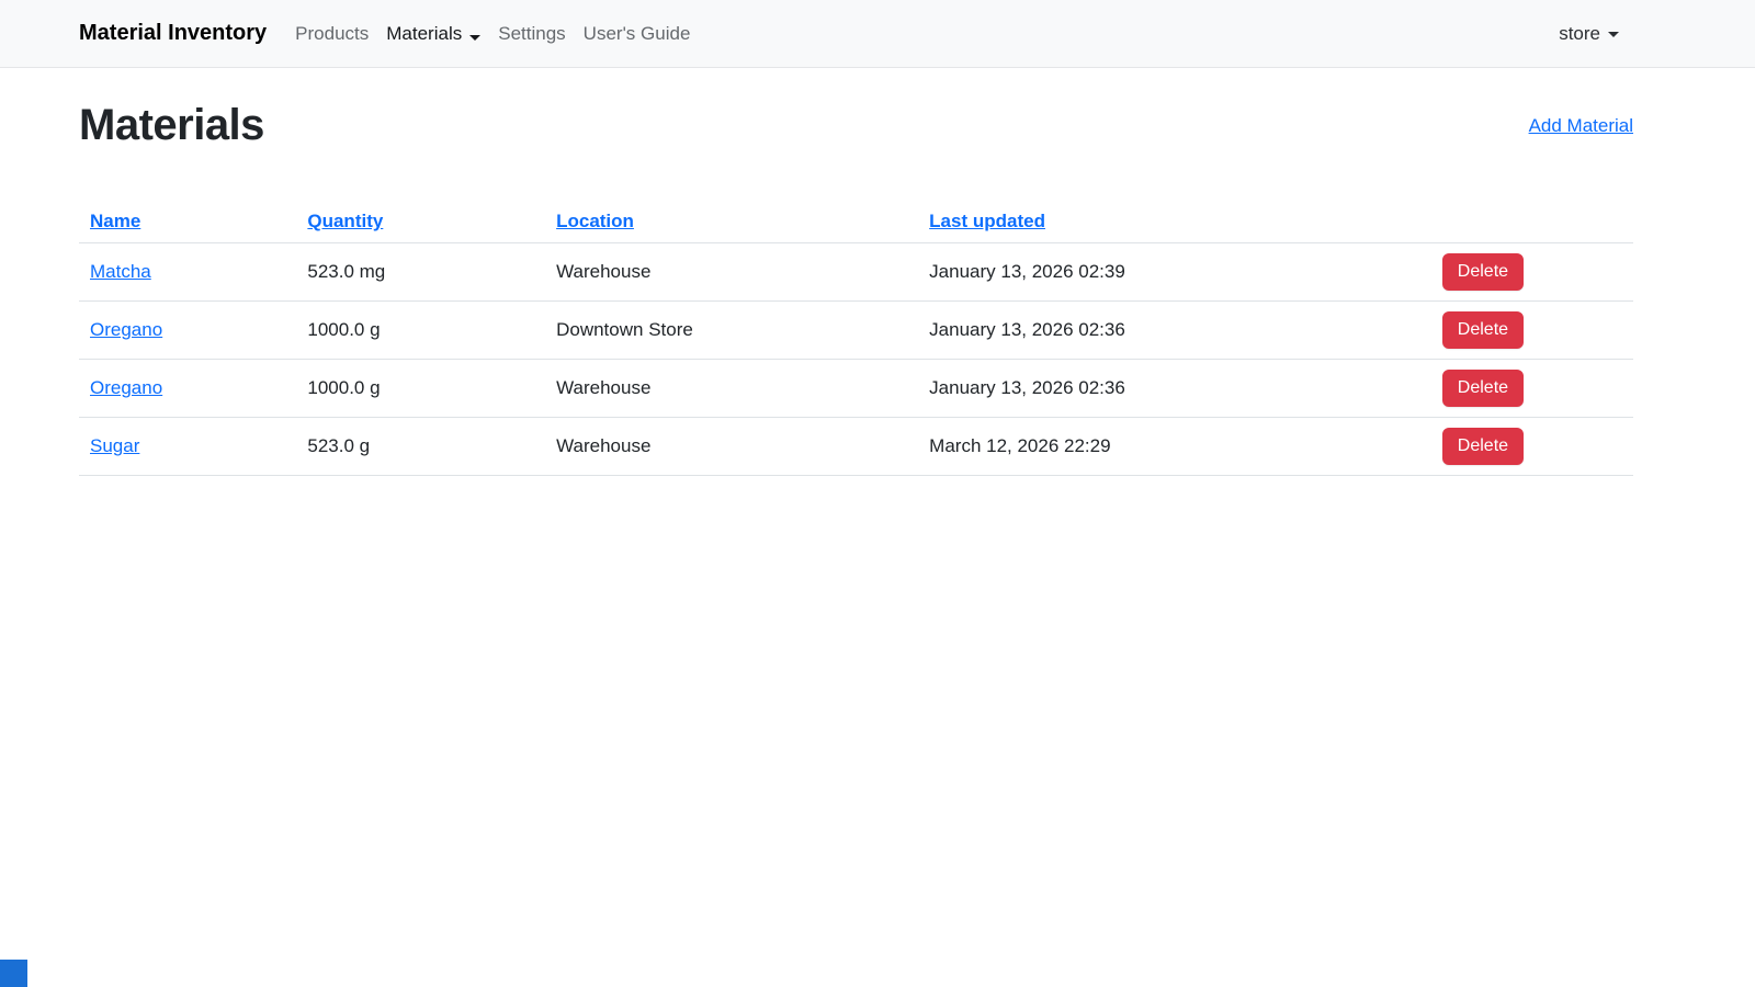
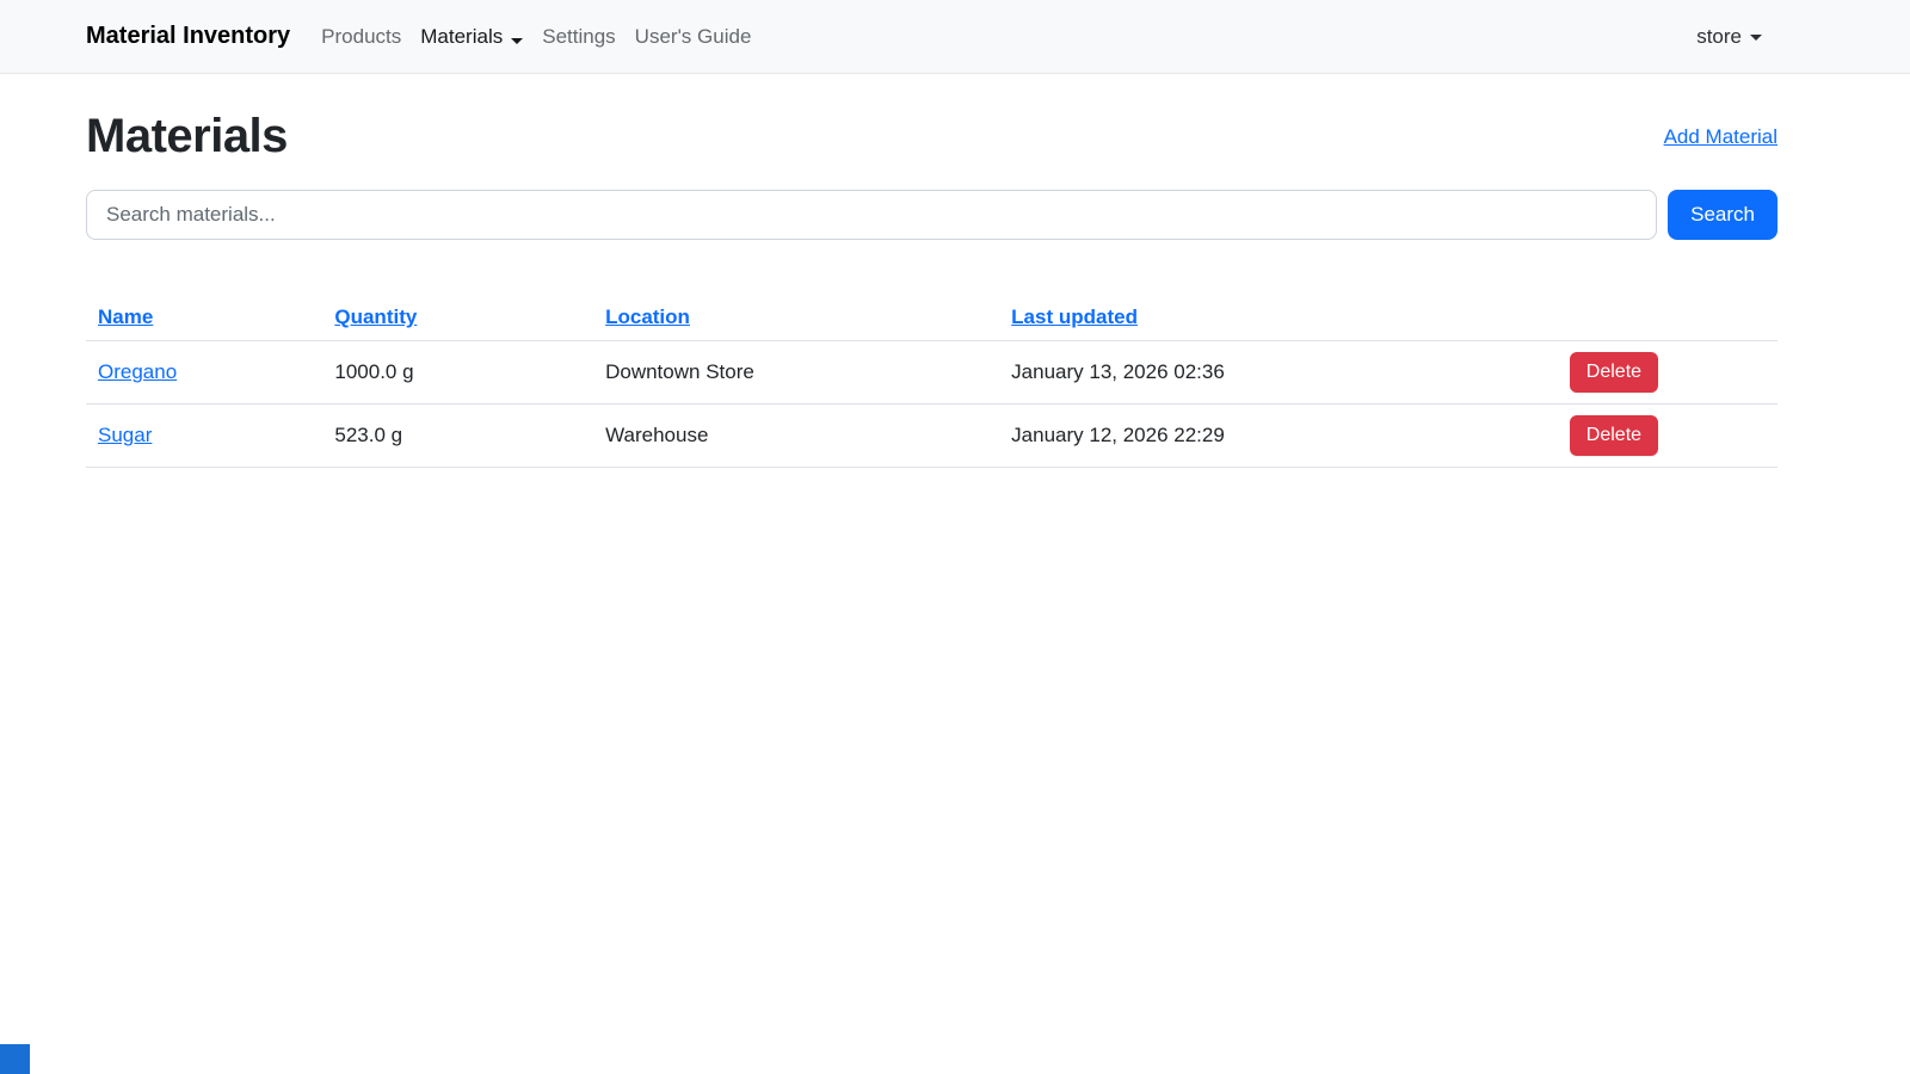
  Material Inventory
  Products
  Materials
  Settings
  User's Guide
  store
  Materials
  Add Material
+ Search materials...
+ Search
  Name	Quantity	Location	Last updated
- Matcha	523.0 mg	Warehouse	January 13, 2026 02:39	Delete
  Oregano	1000.0 g	Downtown Store	January 13, 2026 02:36	Delete
- Oregano	1000.0 g	Warehouse	January 13, 2026 02:36	Delete
- Sugar	523.0 g	Warehouse	March 12, 2026 22:29	Delete
+ Sugar	523.0 g	Warehouse	January 12, 2026 22:29	Delete
